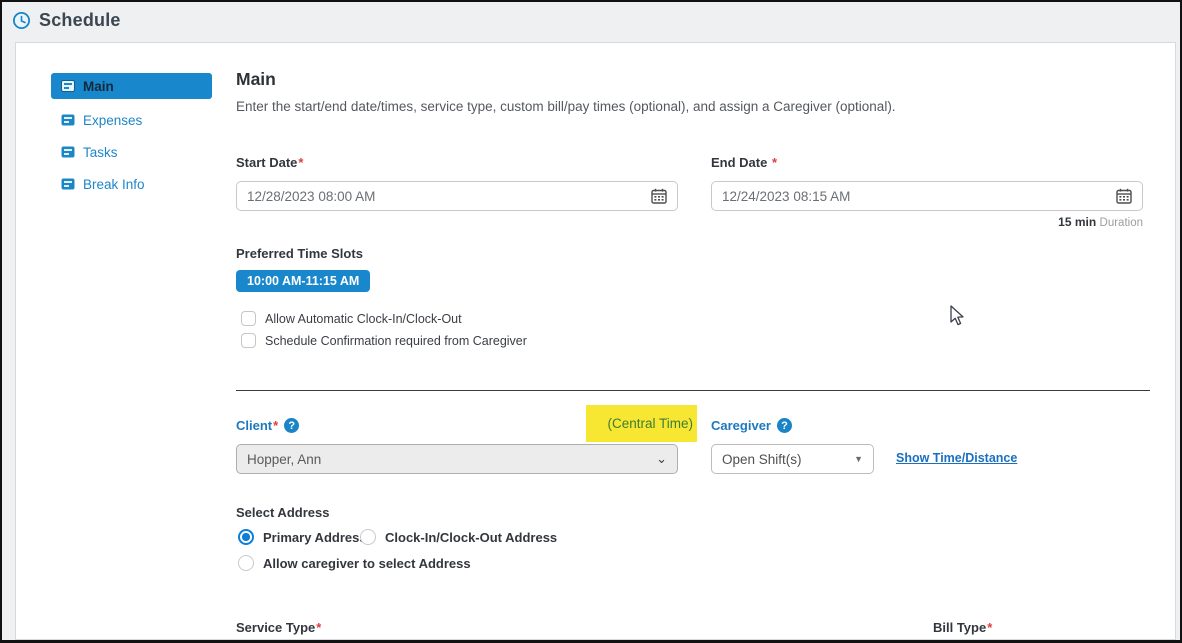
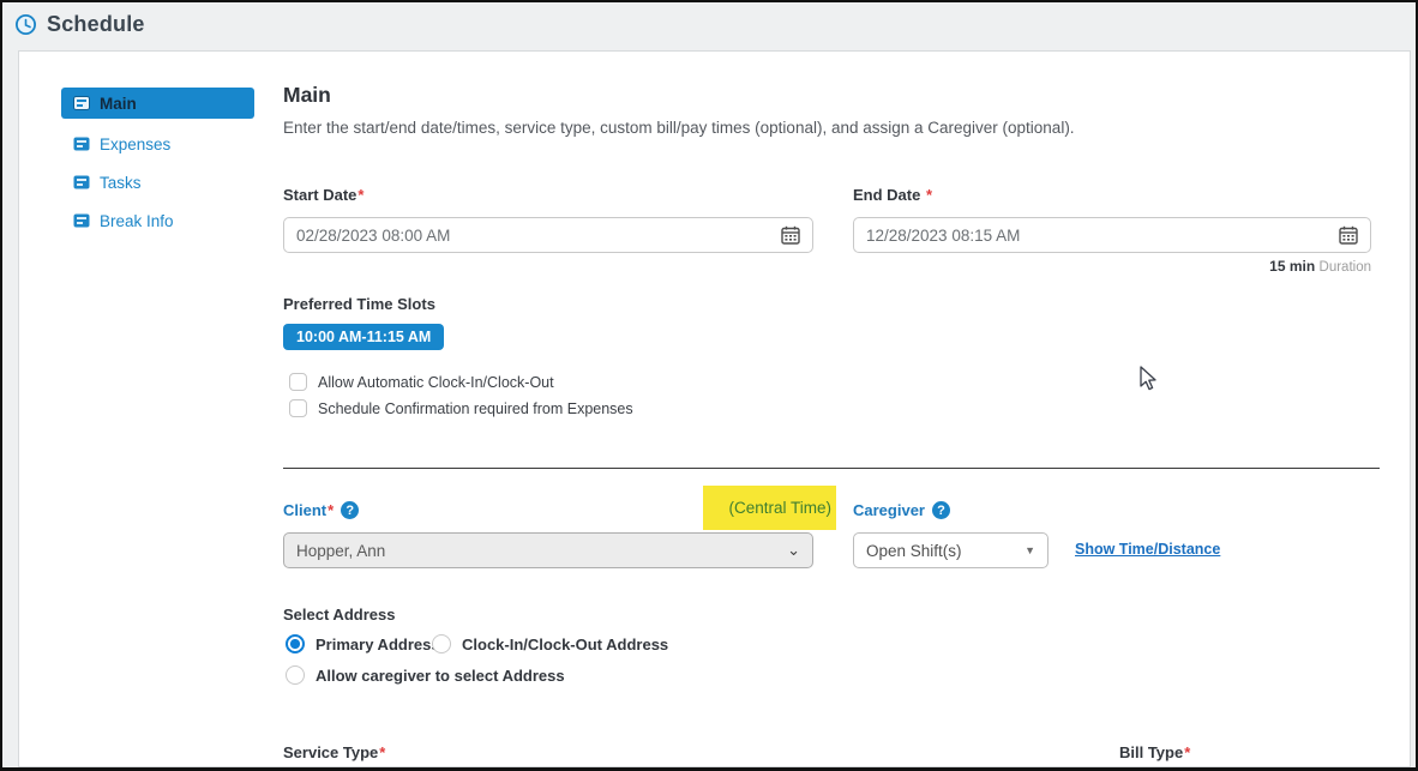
  Schedule
  Main
  Expenses
  Tasks
  Break Info
  Main
  Enter the start/end date/times, service type, custom bill/pay times (optional), and assign a Caregiver (optional).
  Start Date*
- 12/28/2023 08:00 AM
+ 02/28/2023 08:00 AM
  End Date *
- 12/24/2023 08:15 AM
+ 12/28/2023 08:15 AM
  15 min Duration
  Preferred Time Slots
  10:00 AM-11:15 AM
  Allow Automatic Clock-In/Clock-Out
- Schedule Confirmation required from Caregiver
+ Schedule Confirmation required from Expenses
  (Central Time)
  Client*
  ?
  Hopper, Ann
  ⌄
  Caregiver
  ?
  Open Shift(s)
  ▼
  Show Time/Distance
  Select Address
  Primary Addres
  Clock-In/Clock-Out Address
  Allow caregiver to select Address
  Service Type*
  Bill Type*
